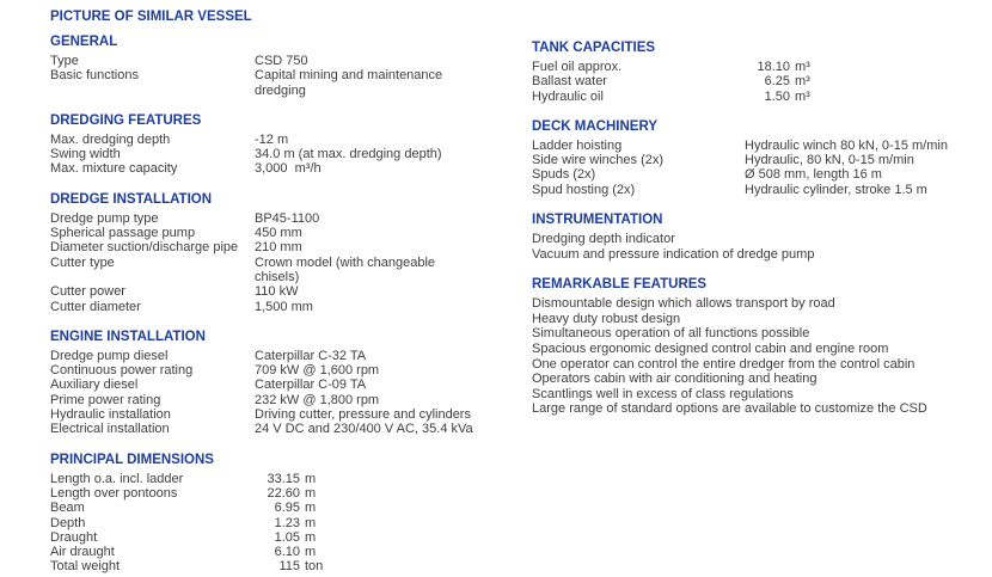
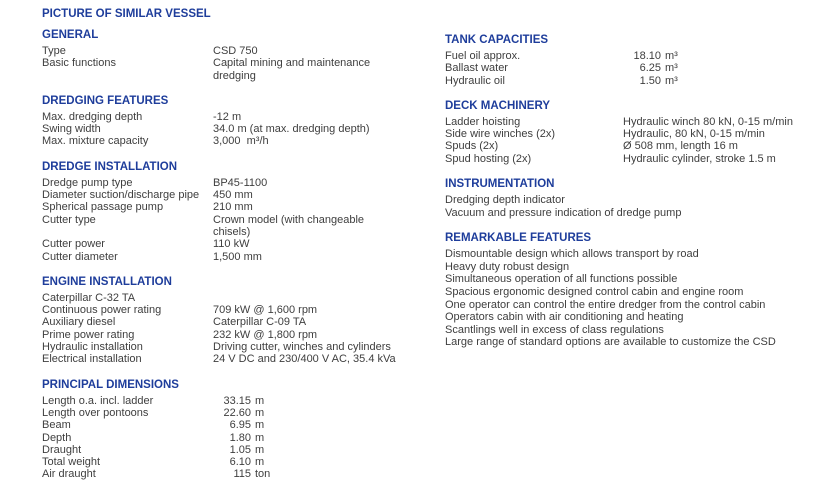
  PICTURE OF SIMILAR VESSEL
  GENERAL
  Type
  CSD 750
  Basic functions
  Capital mining and maintenance
  dredging
  DREDGING FEATURES
  Max. dredging depth
  -12 m
  Swing width
  34.0 m (at max. dredging depth)
  Max. mixture capacity
  3,000 m³/h
  DREDGE INSTALLATION
  Dredge pump type
  BP45-1100
- Spherical passage pump
+ Diameter suction/discharge pipe
  450 mm
- Diameter suction/discharge pipe
+ Spherical passage pump
  210 mm
  Cutter type
  Crown model (with changeable
  chisels)
  Cutter power
  110 kW
  Cutter diameter
  1,500 mm
  ENGINE INSTALLATION
- Dredge pump diesel
  Caterpillar C-32 TA
  Continuous power rating
  709 kW @ 1,600 rpm
  Auxiliary diesel
  Caterpillar C-09 TA
  Prime power rating
  232 kW @ 1,800 rpm
  Hydraulic installation
- Driving cutter, pressure and cylinders
+ Driving cutter, winches and cylinders
  Electrical installation
  24 V DC and 230/400 V AC, 35.4 kVa
  PRINCIPAL DIMENSIONS
  Length o.a. incl. ladder
  33.15 m
  Length over pontoons
  22.60 m
  Beam
  6.95 m
  Depth
- 1.23 m
+ 1.80 m
  Draught
  1.05 m
- Air draught
+ Total weight
  6.10 m
- Total weight
+ Air draught
  115 ton
  TANK CAPACITIES
  Fuel oil approx.
  18.10 m³
  Ballast water
  6.25 m³
  Hydraulic oil
  1.50 m³
  DECK MACHINERY
  Ladder hoisting
  Hydraulic winch 80 kN, 0-15 m/min
  Side wire winches (2x)
  Hydraulic, 80 kN, 0-15 m/min
  Spuds (2x)
  Ø 508 mm, length 16 m
  Spud hosting (2x)
  Hydraulic cylinder, stroke 1.5 m
  INSTRUMENTATION
  Dredging depth indicator
  Vacuum and pressure indication of dredge pump
  REMARKABLE FEATURES
  Dismountable design which allows transport by road
  Heavy duty robust design
  Simultaneous operation of all functions possible
  Spacious ergonomic designed control cabin and engine room
  One operator can control the entire dredger from the control cabin
  Operators cabin with air conditioning and heating
  Scantlings well in excess of class regulations
  Large range of standard options are available to customize the CSD
